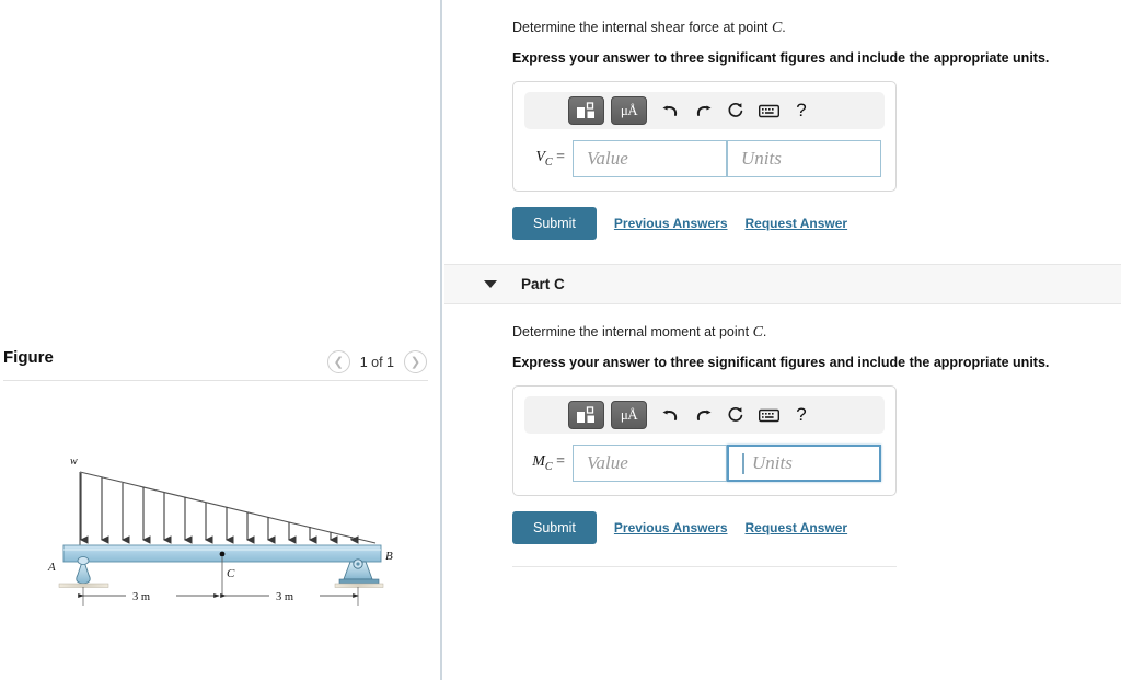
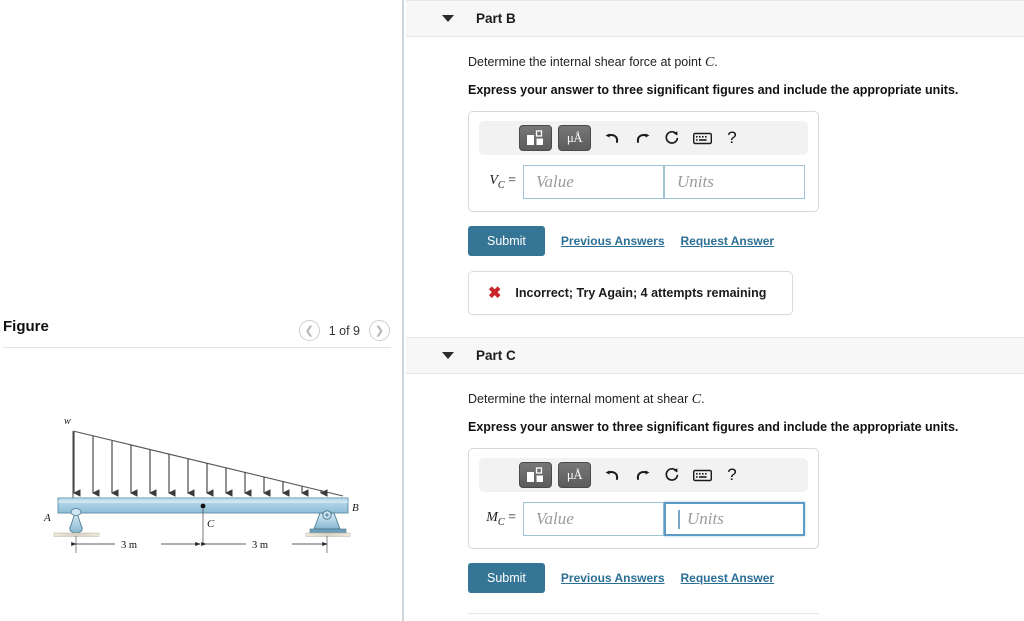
  Figure
  ❮
- 1 of 1
+ 1 of 9
  ❯
  w
  A
  B
  C
  3 m
  3 m
+ Part B
  Determine the internal shear force at point C.
  Express your answer to three significant figures and include the appropriate units.
  μÅ
  ?
  VC =
  Value
  Units
  Submit
  Previous Answers
  Request Answer
+ ✖
+ Incorrect; Try Again; 4 attempts remaining
  Part C
- Determine the internal moment at point C.
+ Determine the internal moment at shear C.
  Express your answer to three significant figures and include the appropriate units.
  μÅ
  ?
  MC =
  Value
  Units
  Submit
  Previous Answers
  Request Answer
